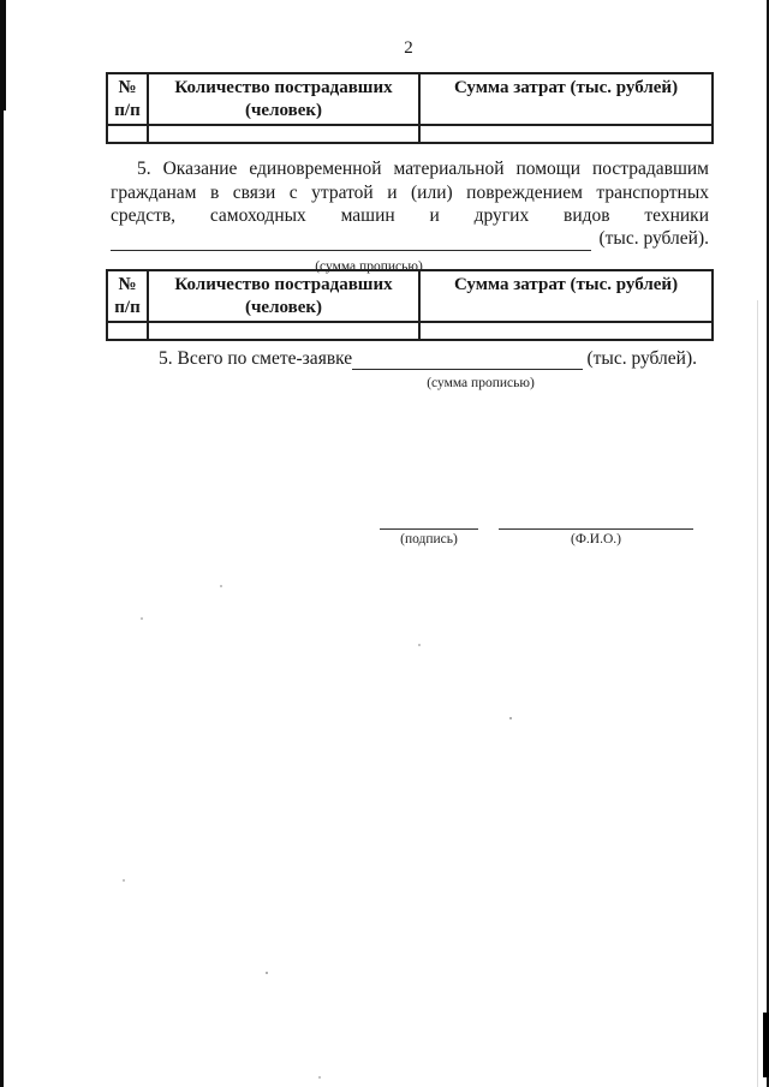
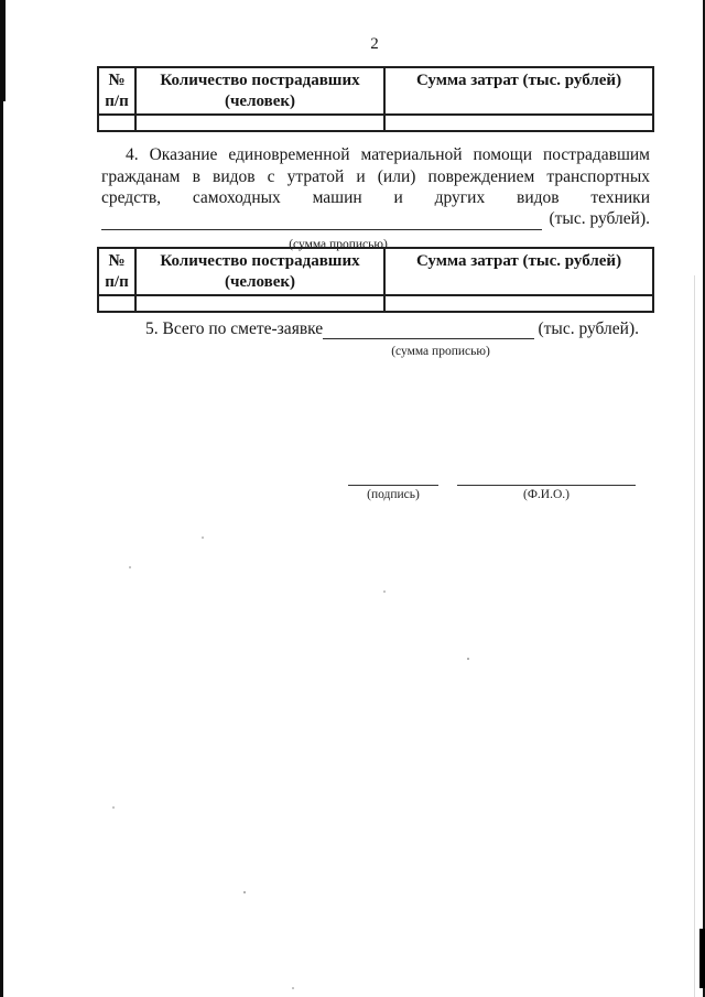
  2
  № п/п	Количество пострадавших (человек)	Сумма затрат (тыс. рублей)
- 5. Оказание единовременной материальной помощи пострадавшим
+ 4. Оказание единовременной материальной помощи пострадавшим
- гражданам в связи с утратой и (или) повреждением транспортных
+ гражданам в видов с утратой и (или) повреждением транспортных
  средств, самоходных машин и других видов техники
  (тыс. рублей).
  (сумма прописью)
  № п/п	Количество пострадавших (человек)	Сумма затрат (тыс. рублей)
  5. Всего по смете-заявке
  (тыс. рублей).
  (сумма прописью)
  (подпись)
  (Ф.И.О.)
